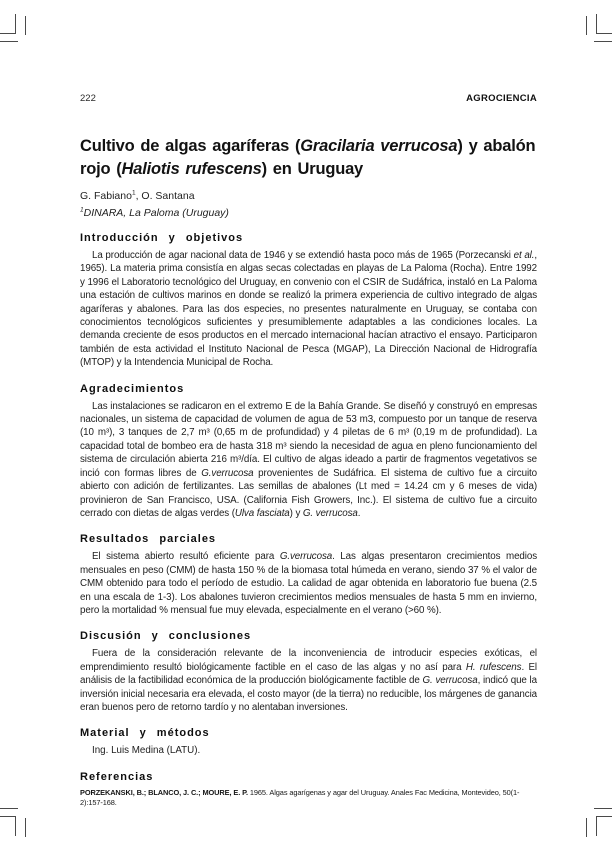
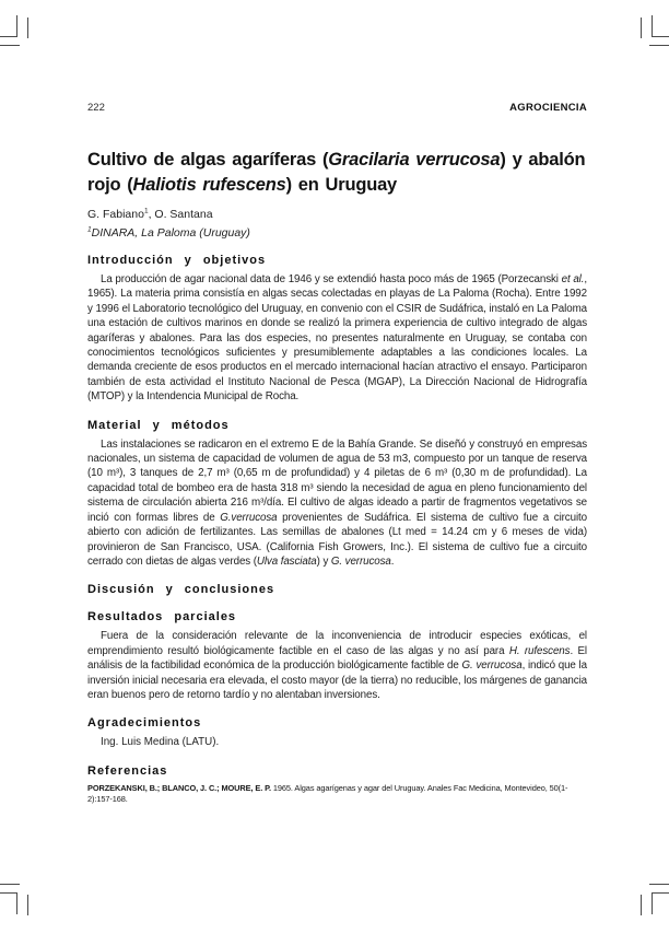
  222
  AGROCIENCIA
  Cultivo de algas agaríferas (Gracilaria verrucosa) y abalón
  rojo (Haliotis rufescens) en Uruguay
  G. Fabiano , O. Santana
  DINARA, La Paloma (Uruguay)
  Introducción y objetivos
  La producción de agar nacional data de 1946 y se extendió hasta poco más de 1965 (Porzecanski et al., 1965). La materia prima consistía en algas secas colectadas en playas de La Paloma (Rocha). Entre 1992 y 1996 el Laboratorio tecnológico del Uruguay, en convenio con el CSIR de Sudáfrica, instaló en La Paloma una estación de cultivos marinos en donde se realizó la primera experiencia de cultivo integrado de algas agaríferas y abalones. Para las dos especies, no presentes naturalmente en Uruguay, se contaba con conocimientos tecnológicos suficientes y presumiblemente adaptables a las condiciones locales. La demanda creciente de esos productos en el mercado internacional hacían atractivo el ensayo. Participaron también de esta actividad el Instituto Nacional de Pesca (MGAP), La Dirección Nacional de Hidrografía (MTOP) y la Intendencia Municipal de Rocha.
- Agradecimientos
+ Material y métodos
- Las instalaciones se radicaron en el extremo E de la Bahía Grande. Se diseñó y construyó en empresas nacionales, un sistema de capacidad de volumen de agua de 53 m3, compuesto por un tanque de reserva (10 m³), 3 tanques de 2,7 m³ (0,65 m de profundidad) y 4 piletas de 6 m³ (0,19 m de profundidad). La capacidad total de bombeo era de hasta 318 m³ siendo la necesidad de agua en pleno funcionamiento del sistema de circulación abierta 216 m³/día. El cultivo de algas ideado a partir de fragmentos vegetativos se inció con formas libres de G.verrucosa provenientes de Sudáfrica. El sistema de cultivo fue a circuito abierto con adición de fertilizantes. Las semillas de abalones (Lt med = 14.24 cm y 6 meses de vida) provinieron de San Francisco, USA. (California Fish Growers, Inc.). El sistema de cultivo fue a circuito cerrado con dietas de algas verdes (Ulva fasciata) y G. verrucosa.
+ Las instalaciones se radicaron en el extremo E de la Bahía Grande. Se diseñó y construyó en empresas nacionales, un sistema de capacidad de volumen de agua de 53 m3, compuesto por un tanque de reserva (10 m³), 3 tanques de 2,7 m³ (0,65 m de profundidad) y 4 piletas de 6 m³ (0,30 m de profundidad). La capacidad total de bombeo era de hasta 318 m³ siendo la necesidad de agua en pleno funcionamiento del sistema de circulación abierta 216 m³/día. El cultivo de algas ideado a partir de fragmentos vegetativos se inció con formas libres de G.verrucosa provenientes de Sudáfrica. El sistema de cultivo fue a circuito abierto con adición de fertilizantes. Las semillas de abalones (Lt med = 14.24 cm y 6 meses de vida) provinieron de San Francisco, USA. (California Fish Growers, Inc.). El sistema de cultivo fue a circuito cerrado con dietas de algas verdes (Ulva fasciata) y G. verrucosa.
- Resultados parciales
+ Discusión y conclusiones
- El sistema abierto resultó eficiente para G.verrucosa. Las algas presentaron crecimientos medios mensuales en peso (CMM) de hasta 150 % de la biomasa total húmeda en verano, siendo 37 % el valor de CMM obtenido para todo el período de estudio. La calidad de agar obtenida en laboratorio fue buena (2.5 en una escala de 1-3). Los abalones tuvieron crecimientos medios mensuales de hasta 5 mm en invierno, pero la mortalidad % mensual fue muy elevada, especialmente en el verano (>60 %).
- Discusión y conclusiones
+ Resultados parciales
  Fuera de la consideración relevante de la inconveniencia de introducir especies exóticas, el emprendimiento resultó biológicamente factible en el caso de las algas y no así para H. rufescens. El análisis de la factibilidad económica de la producción biológicamente factible de G. verrucosa, indicó que la inversión inicial necesaria era elevada, el costo mayor (de la tierra) no reducible, los márgenes de ganancia eran buenos pero de retorno tardío y no alentaban inversiones.
- Material y métodos
+ Agradecimientos
  Ing. Luis Medina (LATU).
  Referencias
  PORZEKANSKI, B.; BLANCO, J. C.; MOURE, E. P. 1965. Algas agarígenas y agar del Uruguay. Anales Fac Medicina, Montevideo, 50(1-2):157-168.
